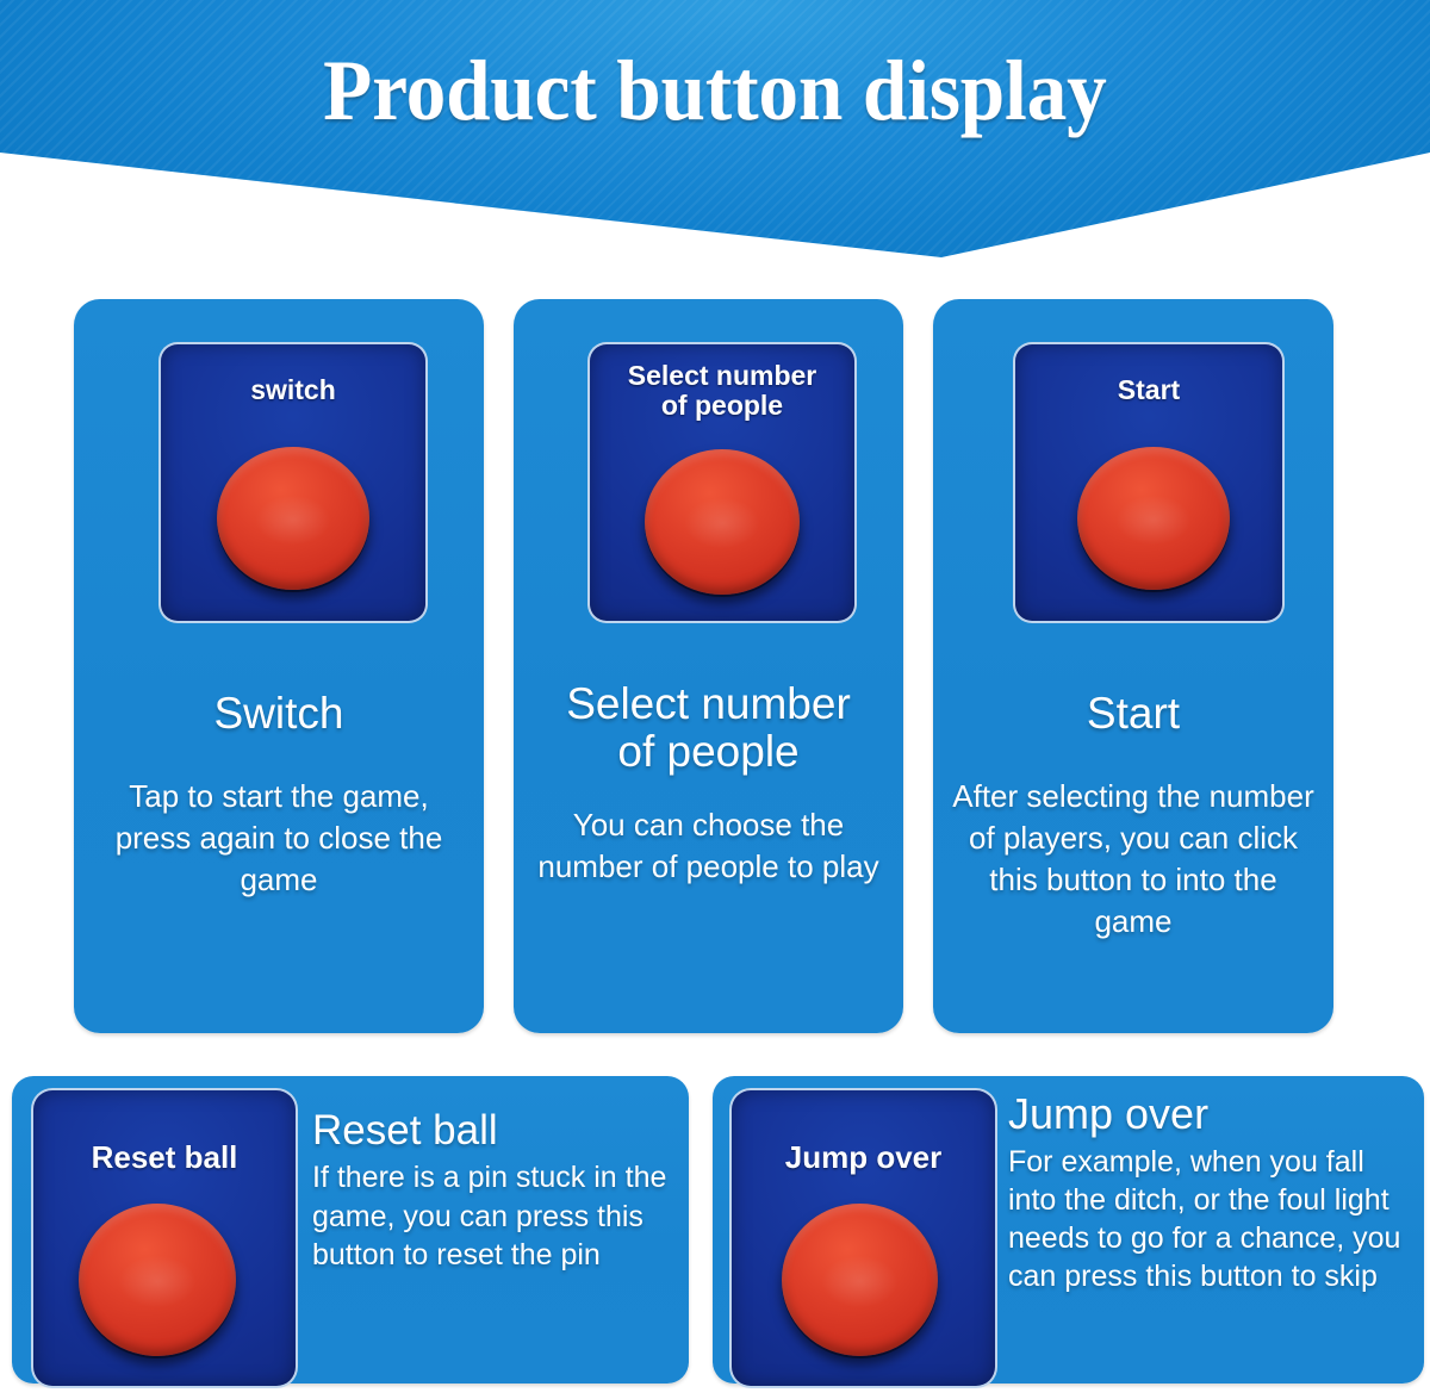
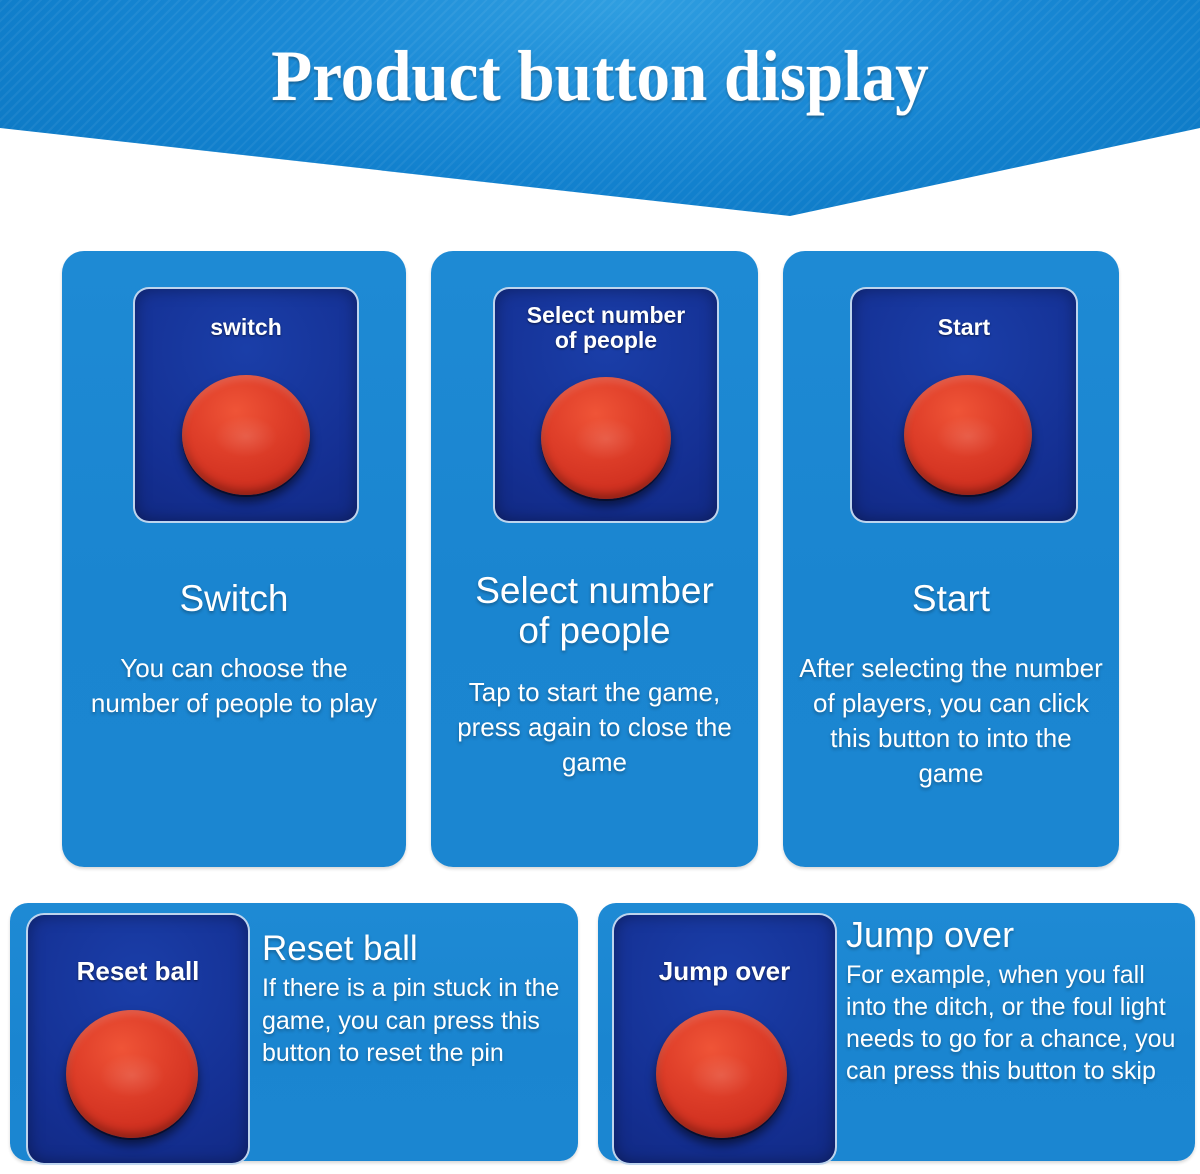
  Product button display
  switch
  Switch
- Tap to start the game, press again to close the game
+ You can choose the number of people to play
  Select number
  of people
  Select number
  of people
- You can choose the number of people to play
+ Tap to start the game, press again to close the game
  Start
  Start
  After selecting the number of players, you can click this button to into the game
  Reset ball
  Reset ball
  If there is a pin stuck in the game, you can press this button to reset the pin
  Jump over
  Jump over
  For example, when you fall into the ditch, or the foul light needs to go for a chance, you can press this button to skip
